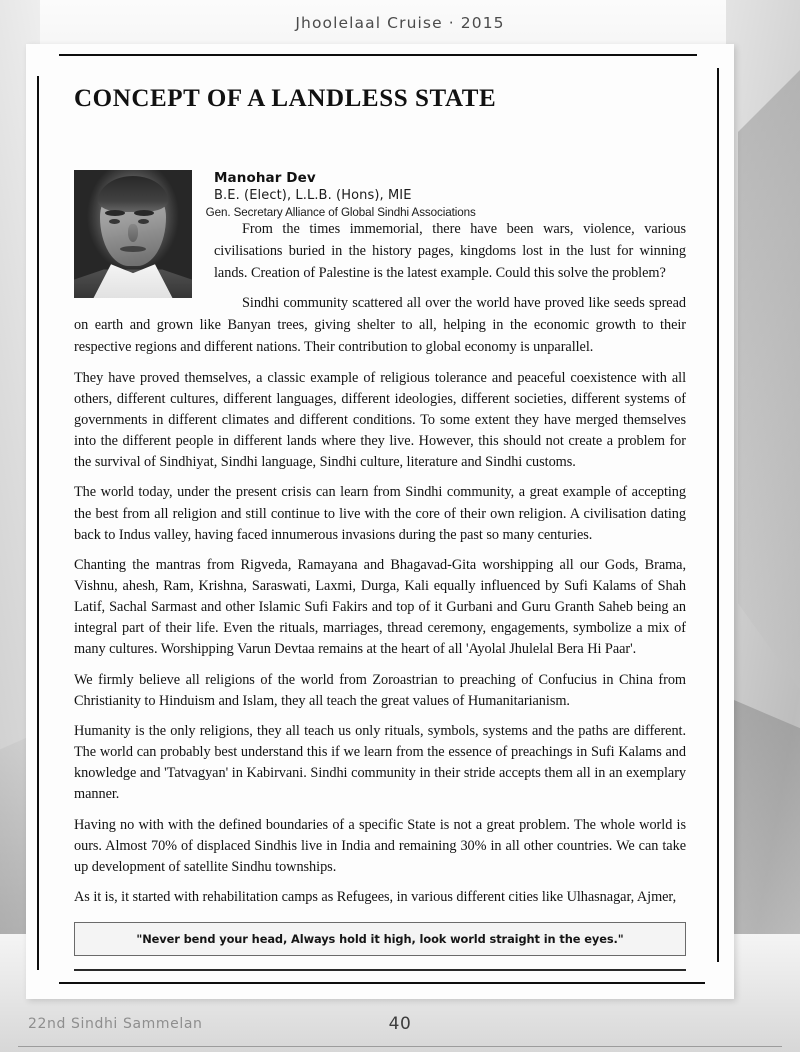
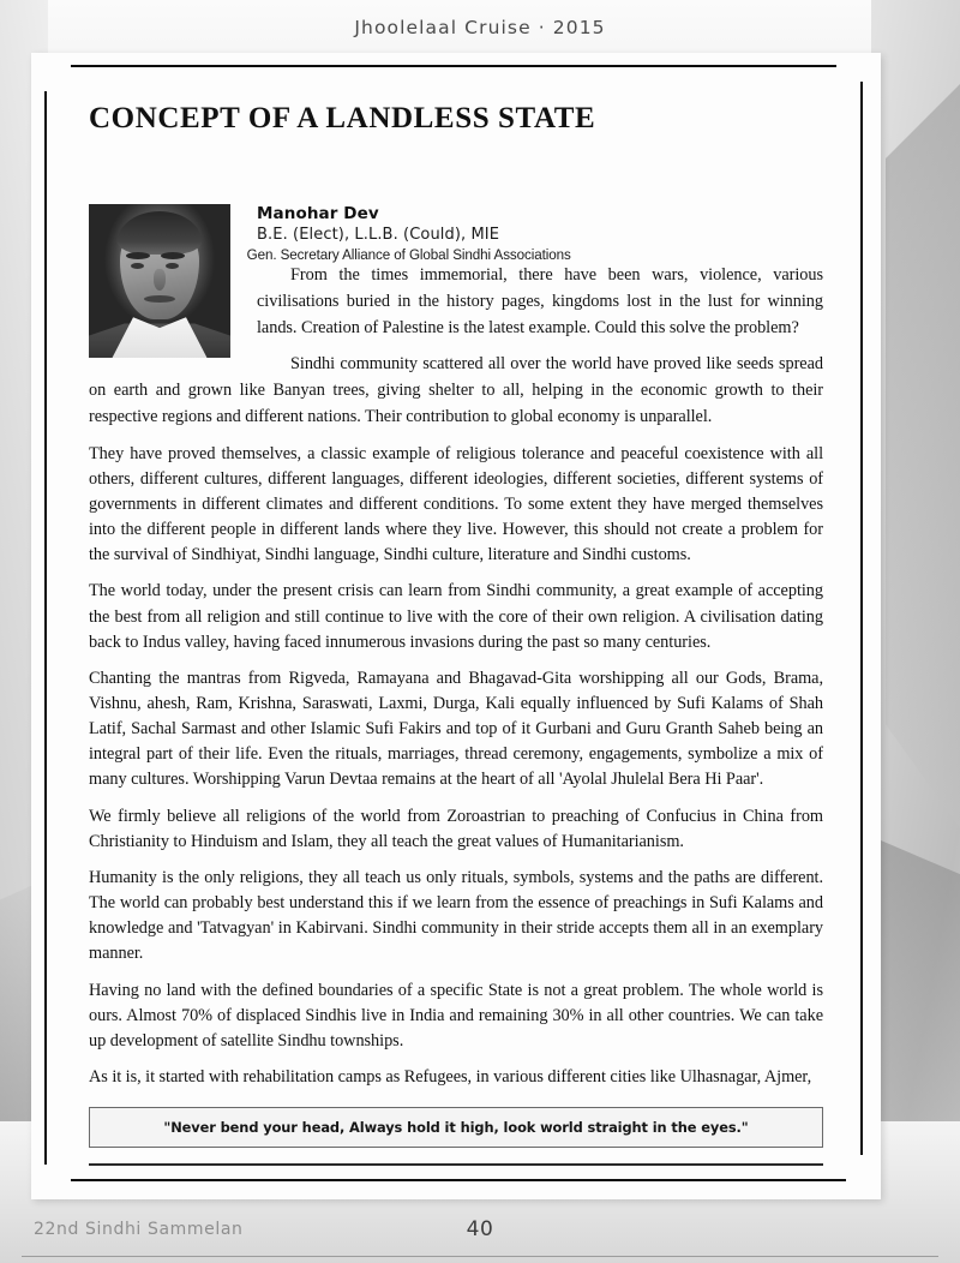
  Jhoolelaal Cruise · 2015
  CONCEPT OF A LANDLESS STATE
  Manohar Dev
- B.E. (Elect), L.L.B. (Hons), MIE
+ B.E. (Elect), L.L.B. (Could), MIE
  Gen. Secretary Alliance of Global Sindhi Associations
  From the times immemorial, there have been wars, violence, various civilisations buried in the history pages, kingdoms lost in the lust for winning lands. Creation of Palestine is the latest example. Could this solve the problem?
  Sindhi community scattered all over the world have proved like seeds spread on earth and grown like Banyan trees, giving shelter to all, helping in the economic growth to their respective regions and different nations. Their contribution to global economy is unparallel.
  They have proved themselves, a classic example of religious tolerance and peaceful coexistence with all others, different cultures, different languages, different ideologies, different societies, different systems of governments in different climates and different conditions. To some extent they have merged themselves into the different people in different lands where they live. However, this should not create a problem for the survival of Sindhiyat, Sindhi language, Sindhi culture, literature and Sindhi customs.
  The world today, under the present crisis can learn from Sindhi community, a great example of accepting the best from all religion and still continue to live with the core of their own religion. A civilisation dating back to Indus valley, having faced innumerous invasions during the past so many centuries.
  Chanting the mantras from Rigveda, Ramayana and Bhagavad-Gita worshipping all our Gods, Brama, Vishnu, ahesh, Ram, Krishna, Saraswati, Laxmi, Durga, Kali equally influenced by Sufi Kalams of Shah Latif, Sachal Sarmast and other Islamic Sufi Fakirs and top of it Gurbani and Guru Granth Saheb being an integral part of their life. Even the rituals, marriages, thread ceremony, engagements, symbolize a mix of many cultures. Worshipping Varun Devtaa remains at the heart of all 'Ayolal Jhulelal Bera Hi Paar'.
  We firmly believe all religions of the world from Zoroastrian to preaching of Confucius in China from Christianity to Hinduism and Islam, they all teach the great values of Humanitarianism.
  Humanity is the only religions, they all teach us only rituals, symbols, systems and the paths are different. The world can probably best understand this if we learn from the essence of preachings in Sufi Kalams and knowledge and 'Tatvagyan' in Kabirvani. Sindhi community in their stride accepts them all in an exemplary manner.
- Having no with with the defined boundaries of a specific State is not a great problem. The whole world is ours. Almost 70% of displaced Sindhis live in India and remaining 30% in all other countries. We can take up development of satellite Sindhu townships.
+ Having no land with the defined boundaries of a specific State is not a great problem. The whole world is ours. Almost 70% of displaced Sindhis live in India and remaining 30% in all other countries. We can take up development of satellite Sindhu townships.
  As it is, it started with rehabilitation camps as Refugees, in various different cities like Ulhasnagar, Ajmer,
  "Never bend your head, Always hold it high, look world straight in the eyes."
  22nd Sindhi Sammelan
  40
